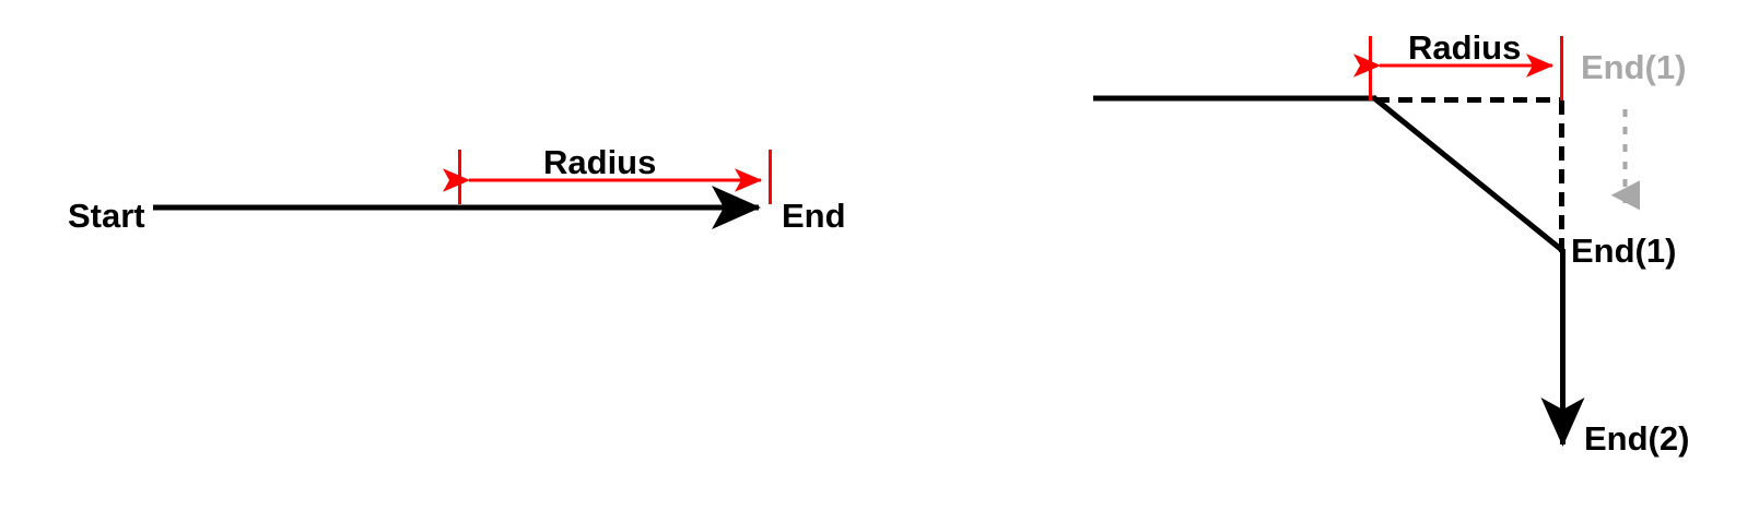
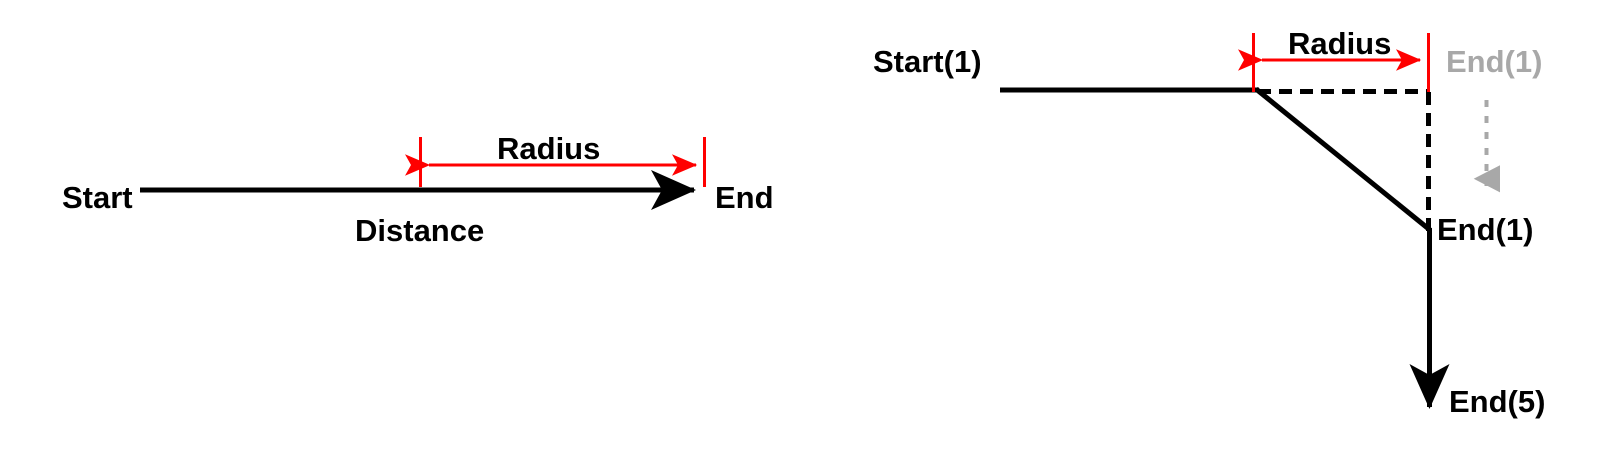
  Start
  End
  Radius
+ Distance
+ Start(1)
  Radius
  End(1)
  End(1)
- End(2)
+ End(5)
